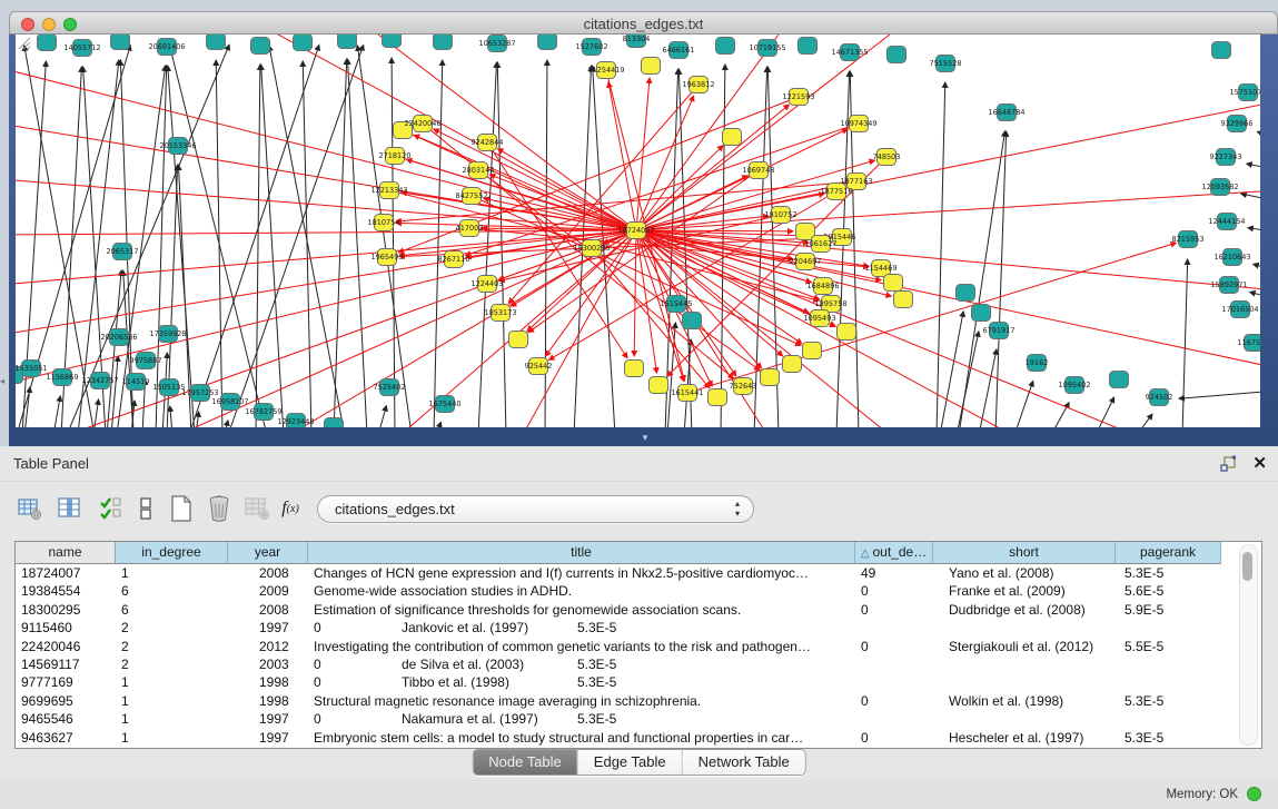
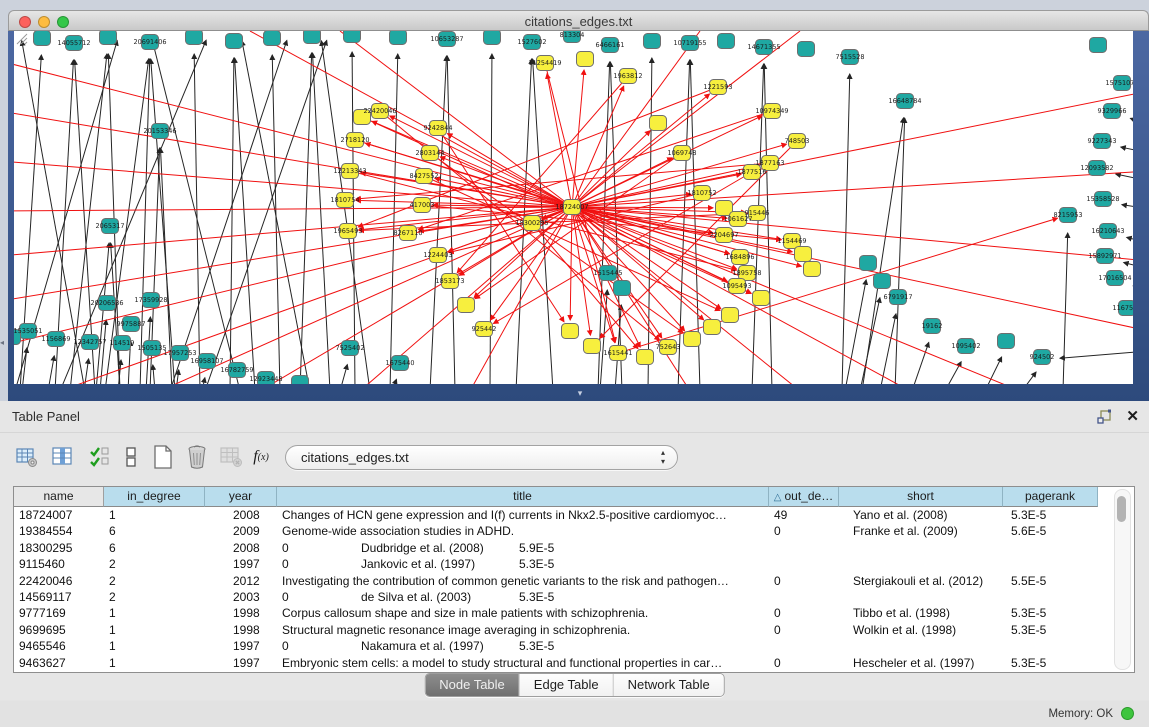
  citations_edges.txt
  14055712
  20691406
  10653287
  1527602
  813304
  6466161
  10719155
  14671355
  7515528
  2065317
  16648784
  1535051
  1156869
  12342757
  20206536
  114519
  17359928
  9975887
  1505135
  17957253
  16958107
  16782759
  12923448
  7525402
  1675440
  1515445
  6791917
  19162
  1095402
  924502
  1575107
  9329966
  9227343
  12093582
- 12444154
+ 15358528
  8215953
  16210643
  15892971
  17016504
  11675
  22420046
  2718120
  12213343
  1810754
  1965493
  2803144
  8427552
  417003
  8267110
  1224403
  1853173
  925442
  18300295
  11254419
  1963812
  1221593
  10974349
  748503
  1877163
  1877516
  1810752
  1061627
  915446
  2204697
  1684896
  1895758
  1095493
  1154469
  1615441
  752643
  1069748
  18724007
  ▾
  ◂
  Table Panel
  ✕
  f
  (x)
  citations_edges.txt
  ▴
  ▾
  name
  in_degree
  year
  title
  △ out_de…
  short
  pagerank
  18724007
  1
  2008
  Changes of HCN gene expression and I(f) currents in Nkx2.5-positive cardiomyoc…
  49
  Yano et al. (2008)
  5.3E-5
  19384554
  6
  2009
  Genome-wide association studies in ADHD.
  0
  Franke et al. (2009)
  5.6E-5
  18300295
  6
  2008
- Estimation of significance thresholds for genomewide association scans.
  0
  Dudbridge et al. (2008)
  5.9E-5
  9115460
  2
  1997
  0
  Jankovic et al. (1997)
  5.3E-5
  22420046
  2
  2012
  Investigating the contribution of common genetic variants to the risk and pathogen…
  0
  Stergiakouli et al. (2012)
  5.5E-5
  14569117
  2
  2003
  0
  de Silva et al. (2003)
  5.3E-5
  9777169
  1
  1998
+ Corpus callosum shape and size in male patients with schizophrenia.
  0
  Tibbo et al. (1998)
  5.3E-5
  9699695
  1
  1998
  Structural magnetic resonance image averaging in schizophrenia.
  0
  Wolkin et al. (1998)
  5.3E-5
  9465546
  1
  1997
  0
  Nakamura et al. (1997)
  5.3E-5
  9463627
  1
  1997
  Embryonic stem cells: a model to study structural and functional properties in car…
  0
  Hescheler et al. (1997)
  5.3E-5
  Node Table
  Edge Table
  Network Table
  Memory: OK
